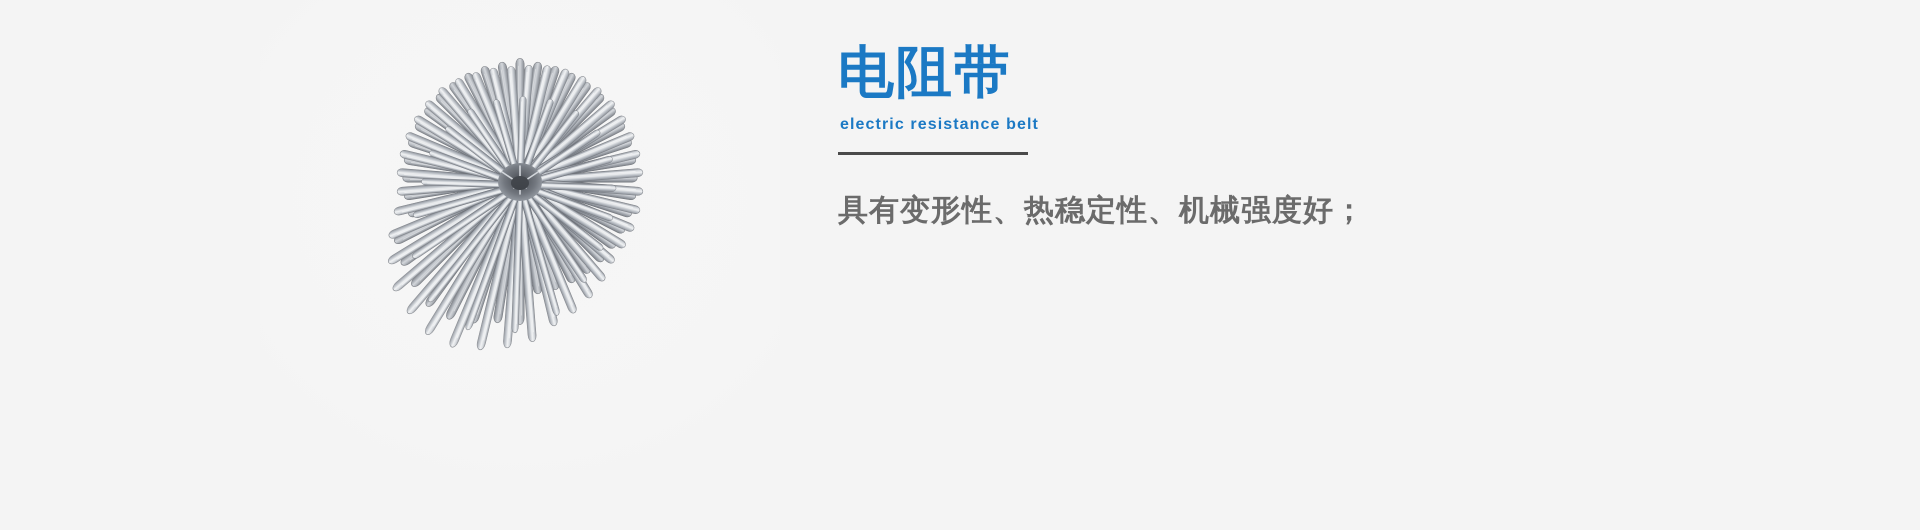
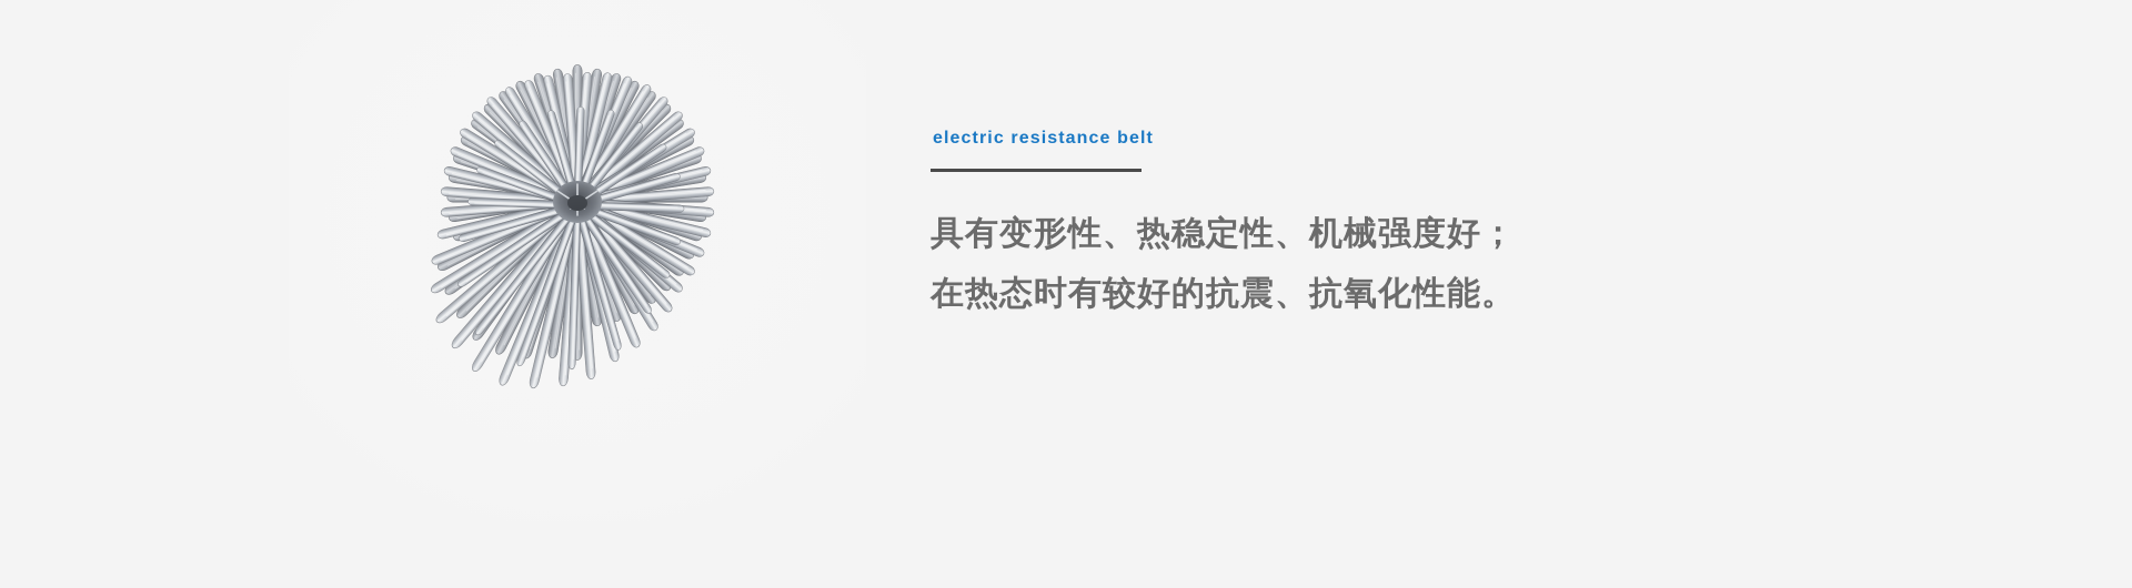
- 电阻带
  electric resistance belt
  具有变形性、热稳定性、机械强度好；
+ 在热态时有较好的抗震、抗氧化性能。
